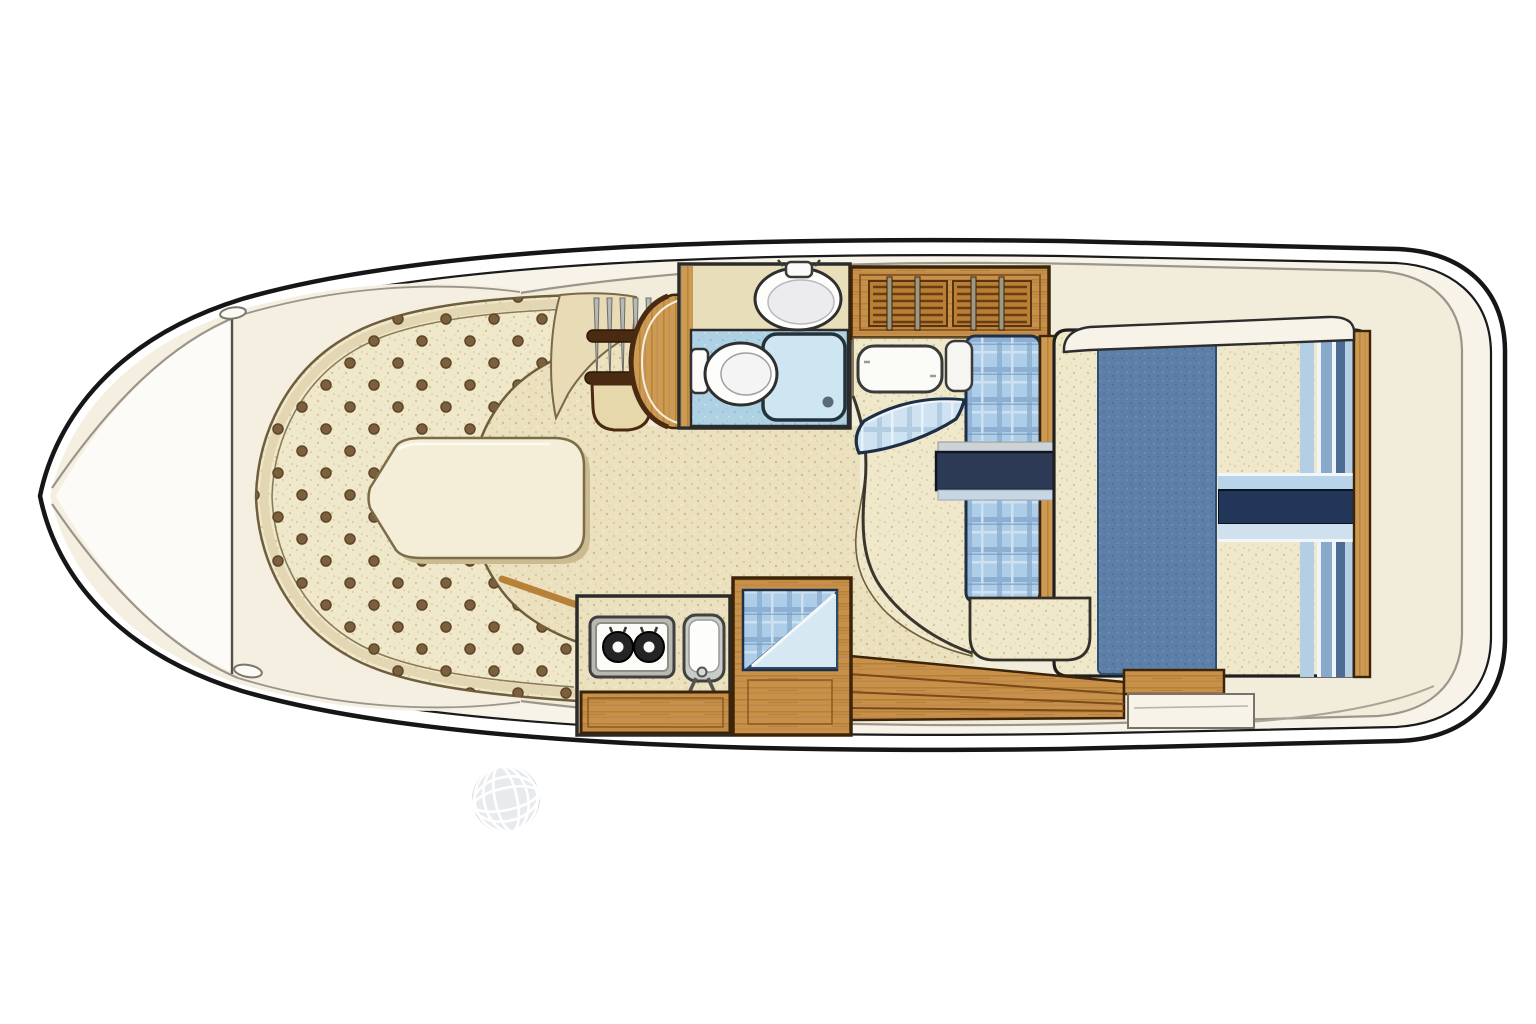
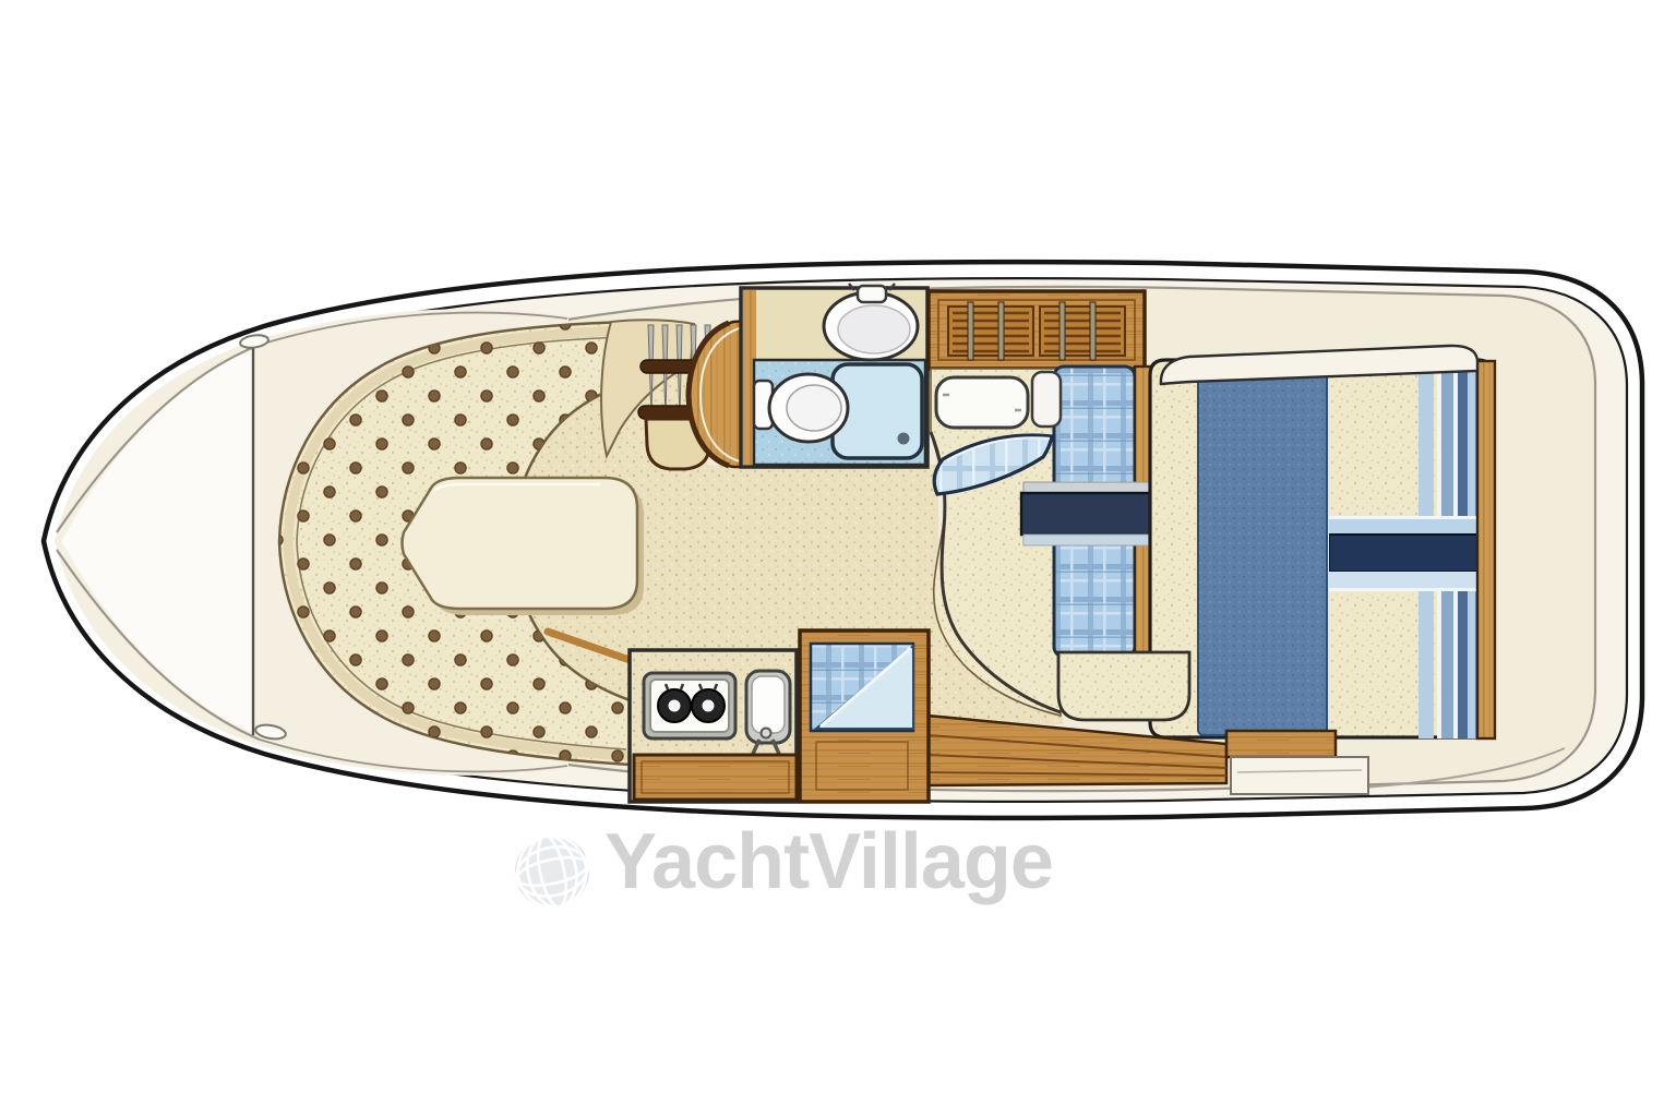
+ YachtVillage
